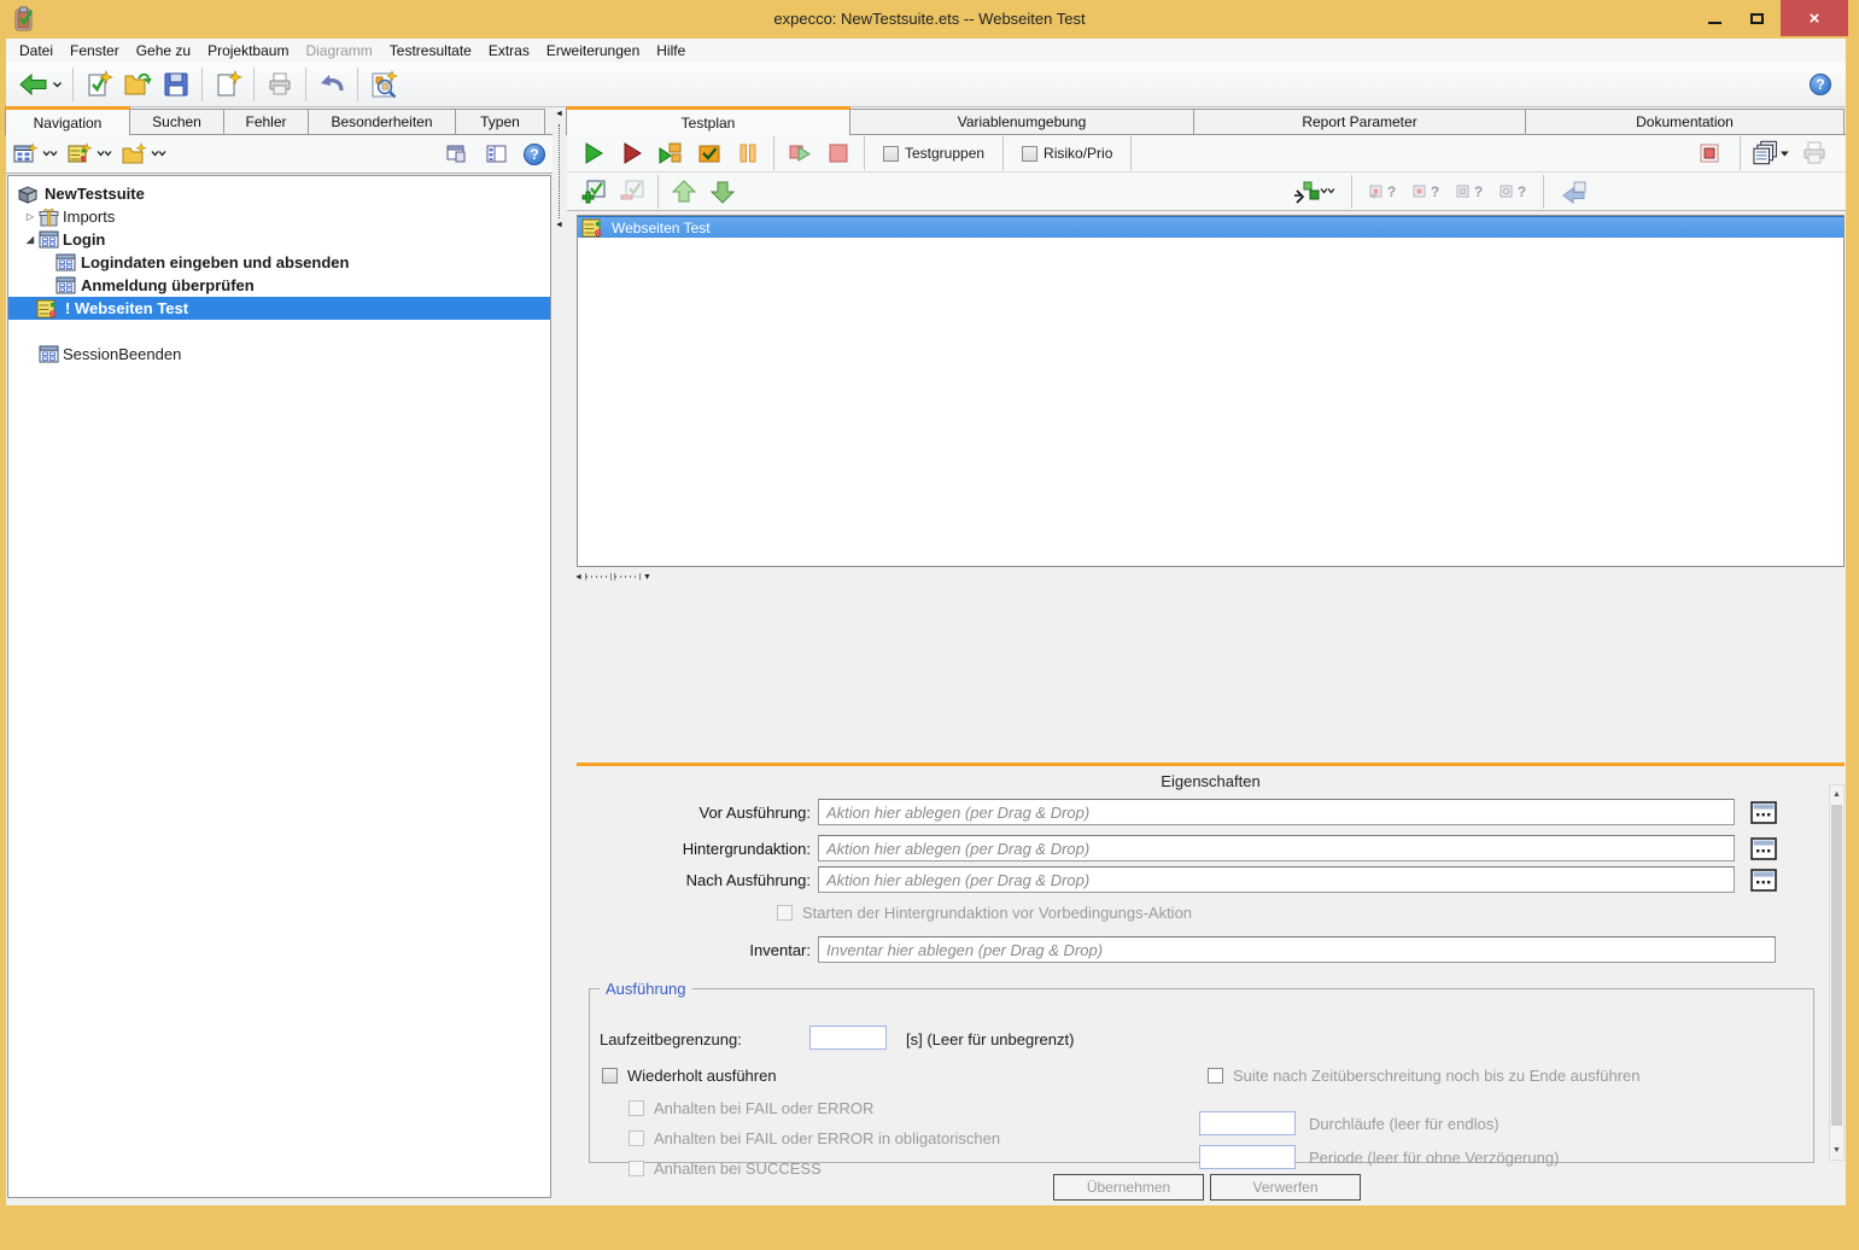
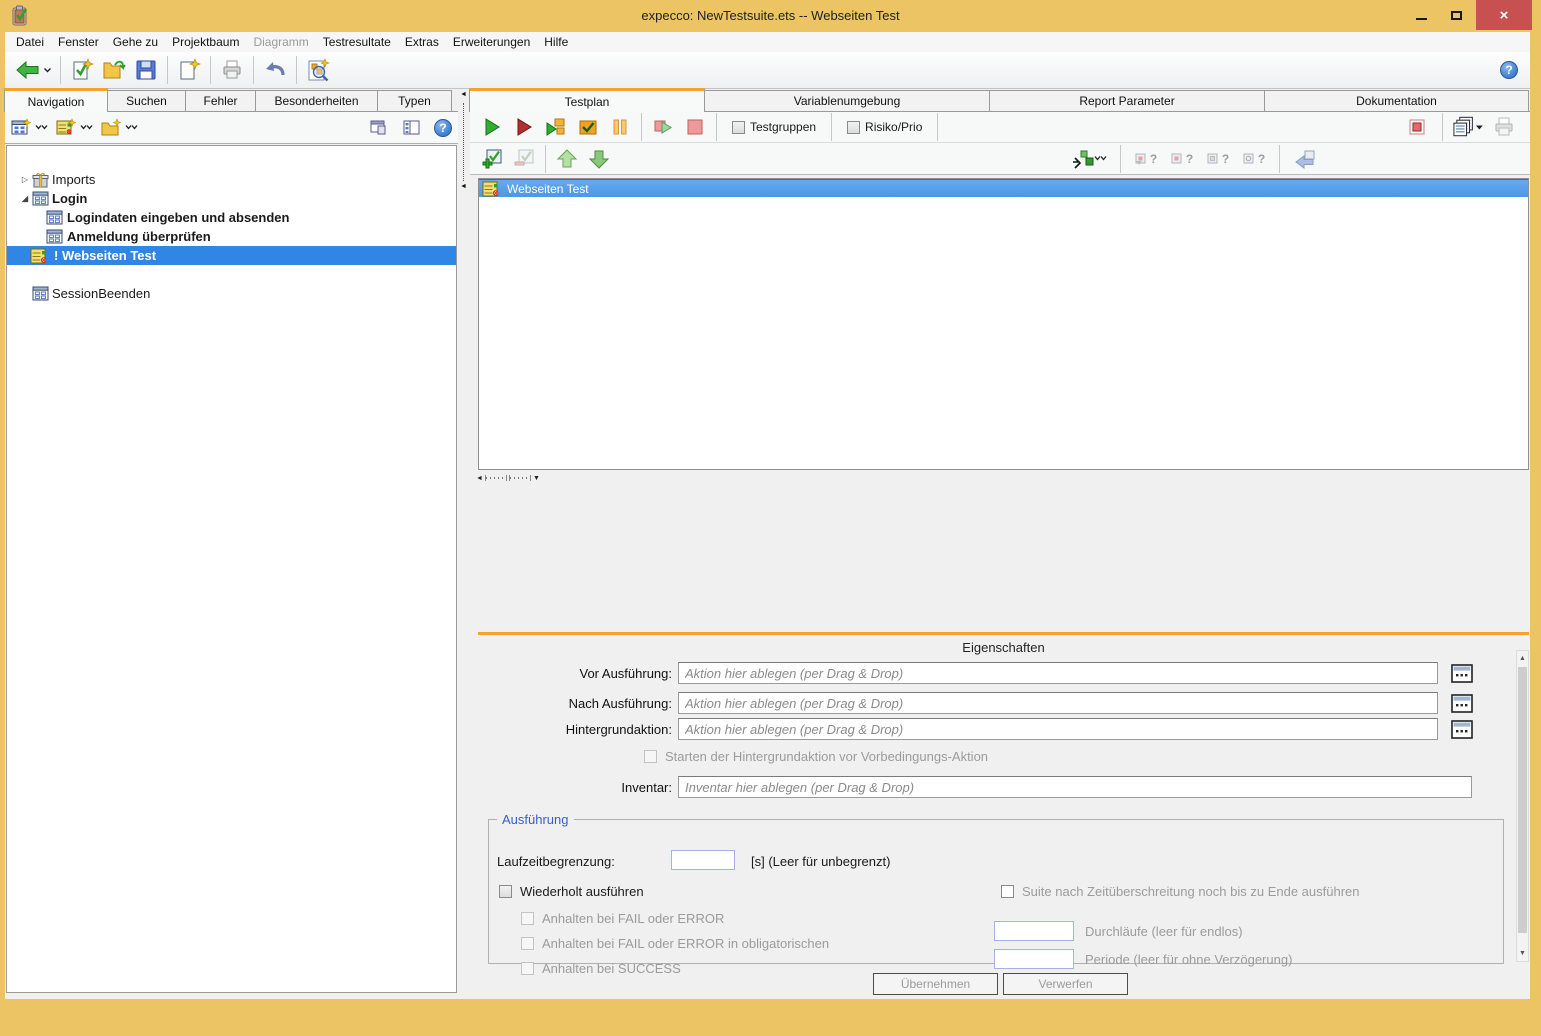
  expecco: NewTestsuite.ets -- Webseiten Test
  ×
  Datei
  Fenster
  Gehe zu
  Projektbaum
  Diagramm
  Testresultate
  Extras
  Erweiterungen
  Hilfe
  ?
  Navigation
  Suchen
  Fehler
  Besonderheiten
  Typen
  ?
- NewTestsuite
  ▷
  Imports
  ◢
  Login
  Logindaten eingeben und absenden
  Anmeldung überprüfen
  ! Webseiten Test
  SessionBeenden
  Testplan
  Variablenumgebung
  Report Parameter
  Dokumentation
  Testgruppen
  Risiko/Prio
  ?
  ?
  ?
  ?
  Webseiten Test
  Eigenschaften
  Vor Ausführung:
  Aktion hier ablegen (per Drag & Drop)
- Hintergrundaktion:
+ Nach Ausführung:
  Aktion hier ablegen (per Drag & Drop)
- Nach Ausführung:
+ Hintergrundaktion:
  Aktion hier ablegen (per Drag & Drop)
  Starten der Hintergrundaktion vor Vorbedingungs-Aktion
  Inventar:
  Inventar hier ablegen (per Drag & Drop)
  Ausführung
  Laufzeitbegrenzung:
  [s] (Leer für unbegrenzt)
  Wiederholt ausführen
  Anhalten bei FAIL oder ERROR
  Anhalten bei FAIL oder ERROR in obligatorischen
  Anhalten bei SUCCESS
  Suite nach Zeitüberschreitung noch bis zu Ende ausführen
  Durchläufe (leer für endlos)
  Periode (leer für ohne Verzögerung)
  Übernehmen
  Verwerfen
